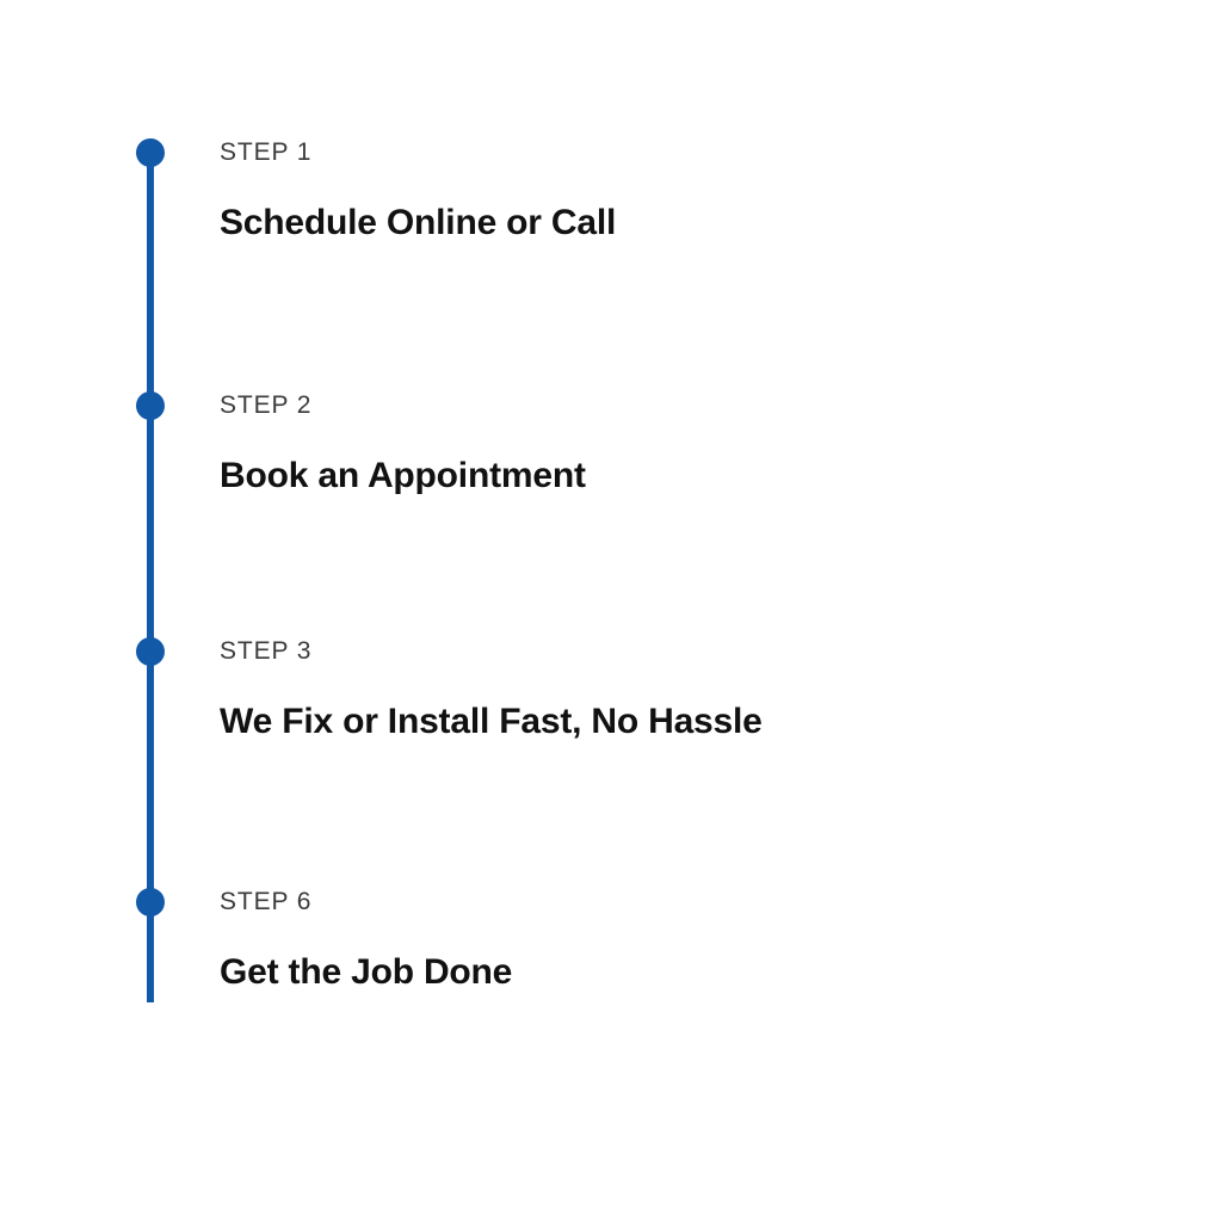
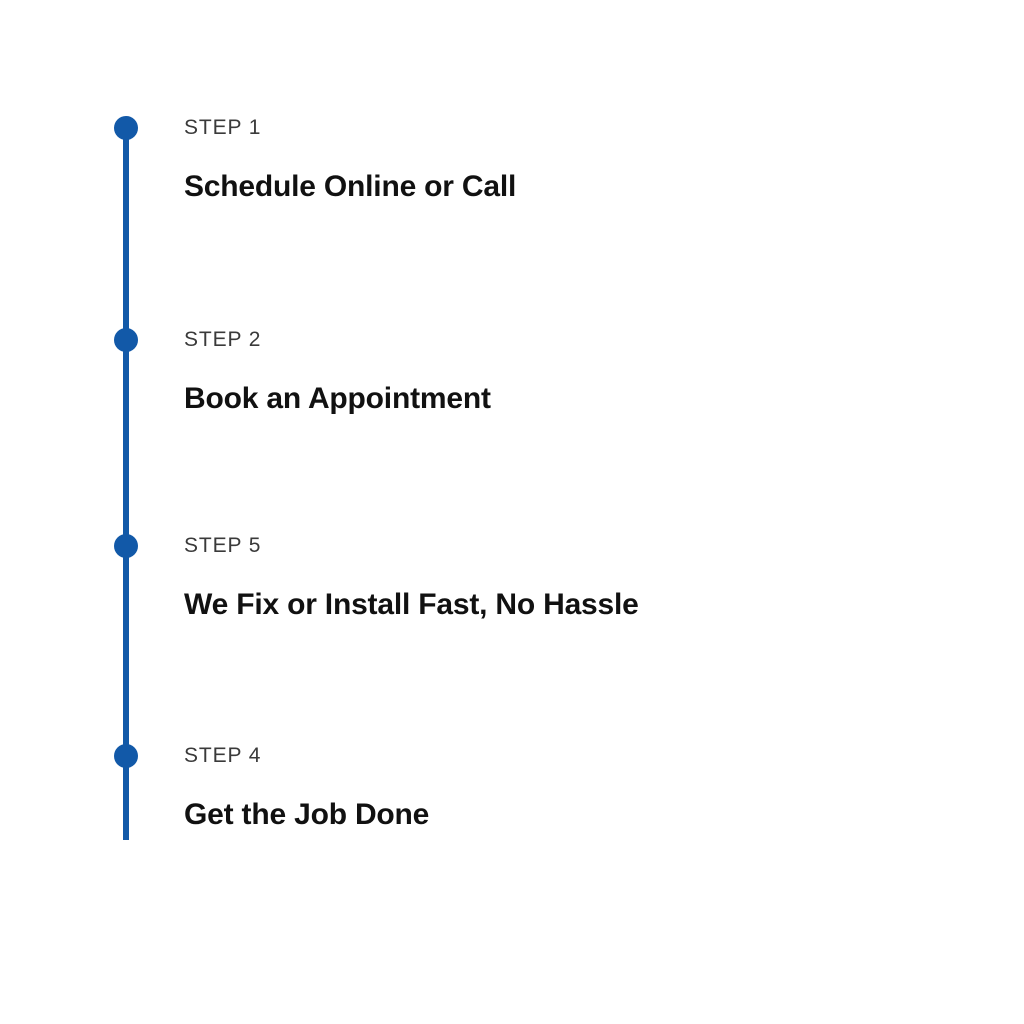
  STEP 1
  Schedule Online or Call
  STEP 2
  Book an Appointment
- STEP 3
+ STEP 5
  We Fix or Install Fast, No Hassle
- STEP 6
+ STEP 4
  Get the Job Done
